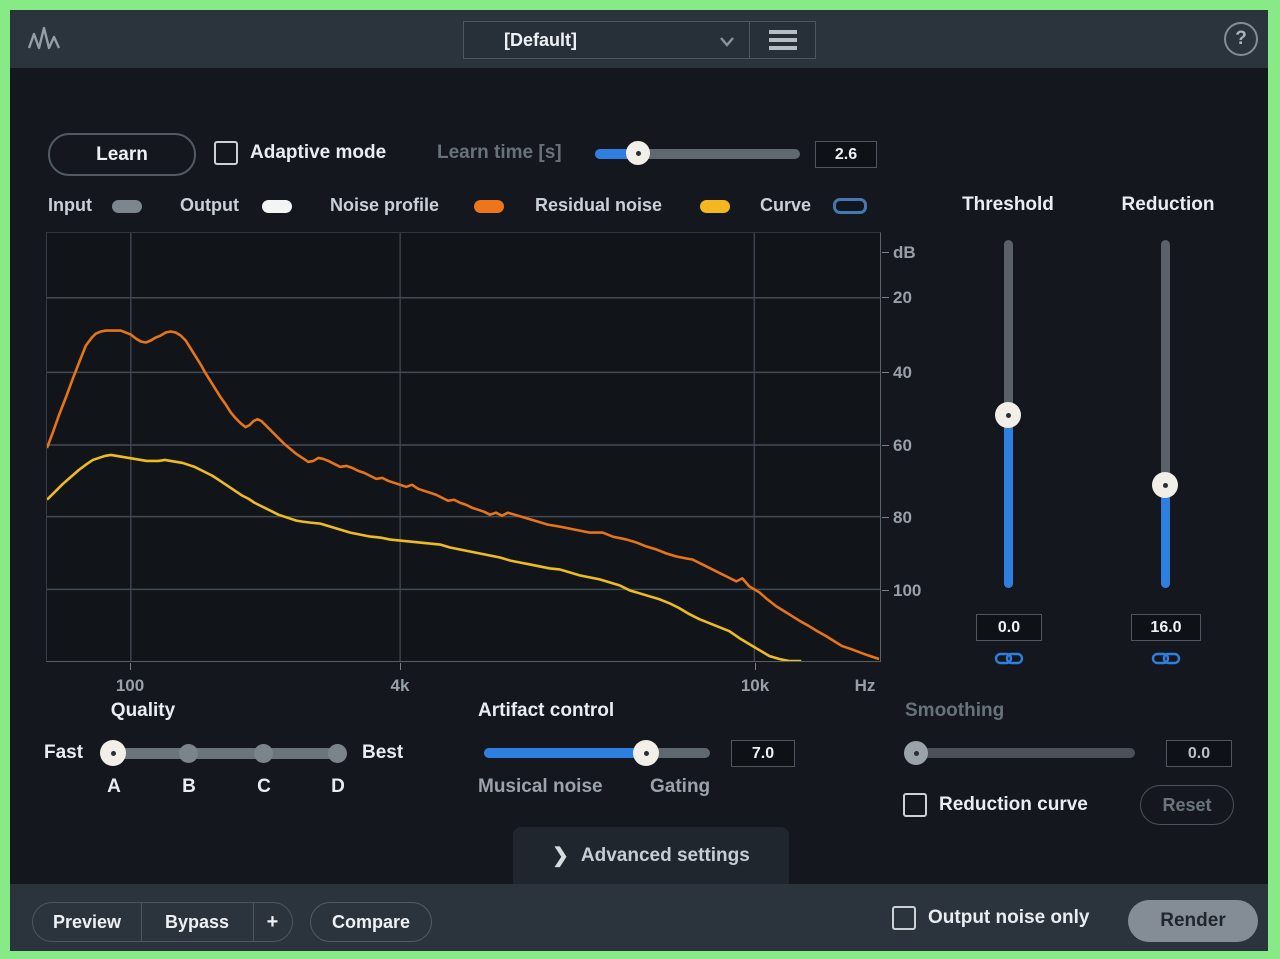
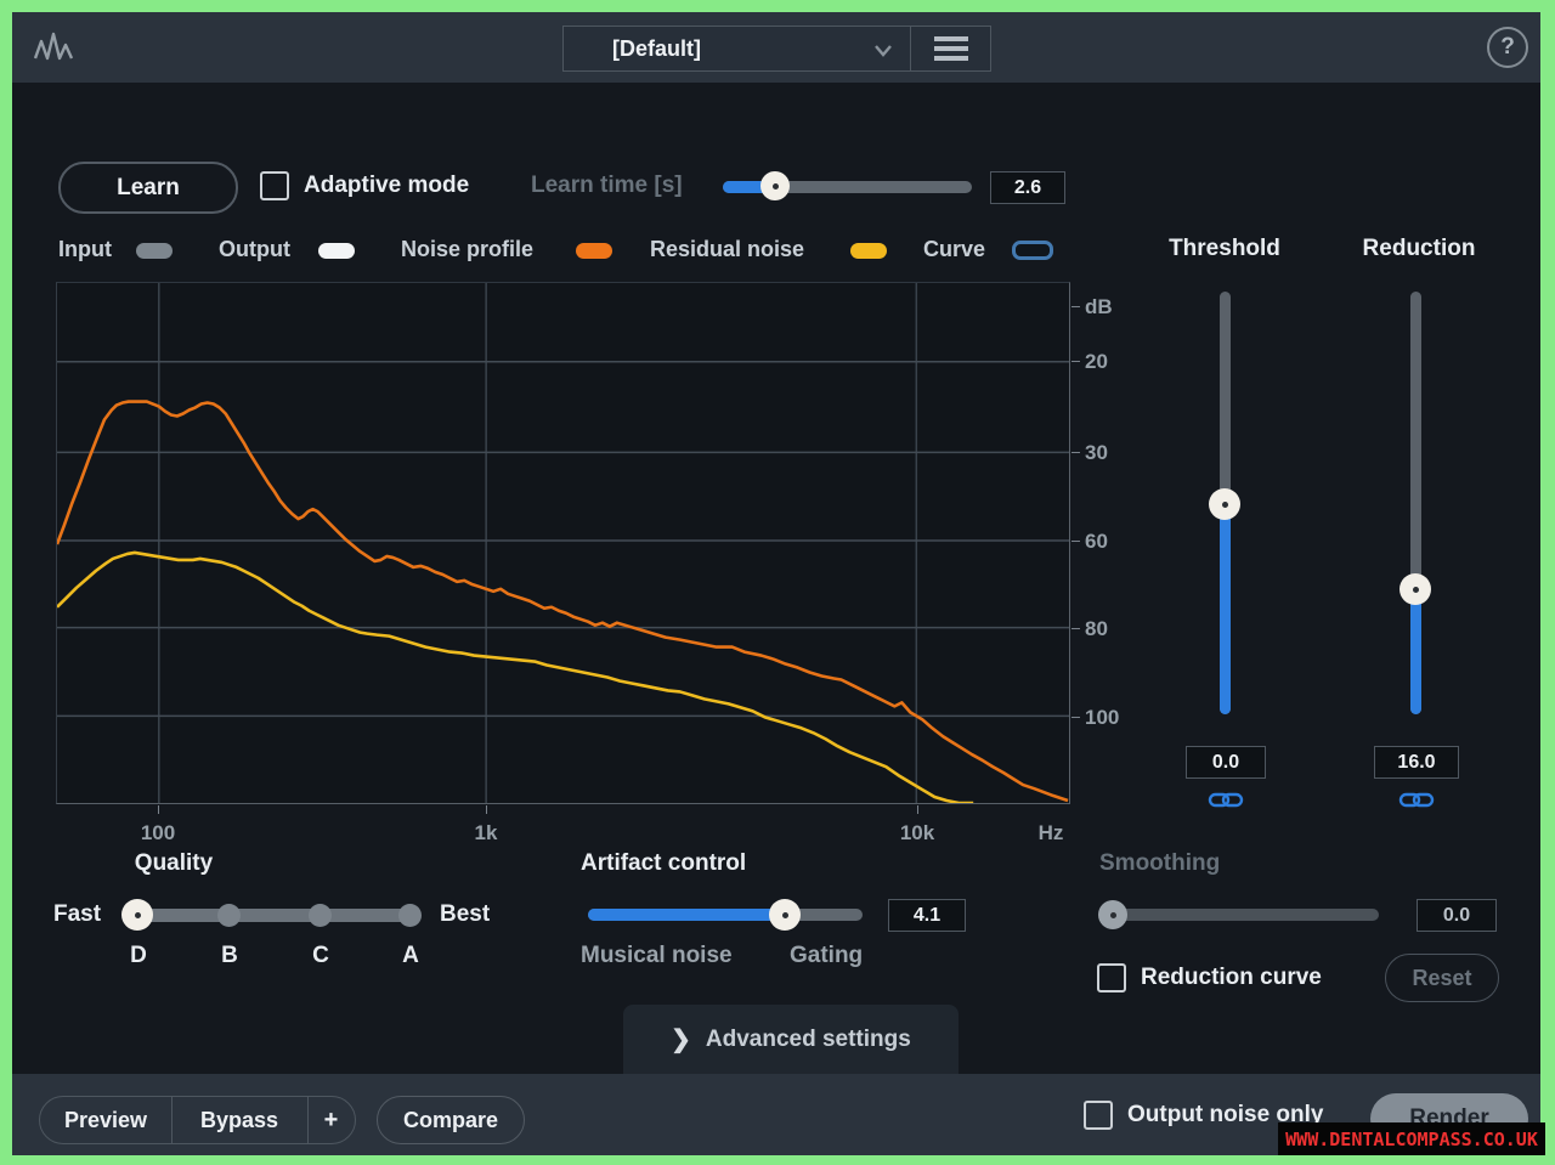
  [Default]
  ?
  Learn
  Adaptive mode
  Learn time [s]
  2.6
  Input
  Output
  Noise profile
  Residual noise
  Curve
  Threshold
  Reduction
  dB
  20
- 40
+ 30
  60
  80
  100
  100
- 4k
+ 1k
  10k
  Hz
  0.0
  16.0
  Quality
  Fast
  Best
- A
+ D
  B
  C
- D
+ A
  Artifact control
- 7.0
+ 4.1
  Musical noise
  Gating
  Smoothing
  0.0
  Reduction curve
  Reset
  ❯
  Advanced settings
  Preview
  Bypass
  +
  Compare
  Output noise only
  Render
+ WWW.DENTALCOMPASS.CO.UK
